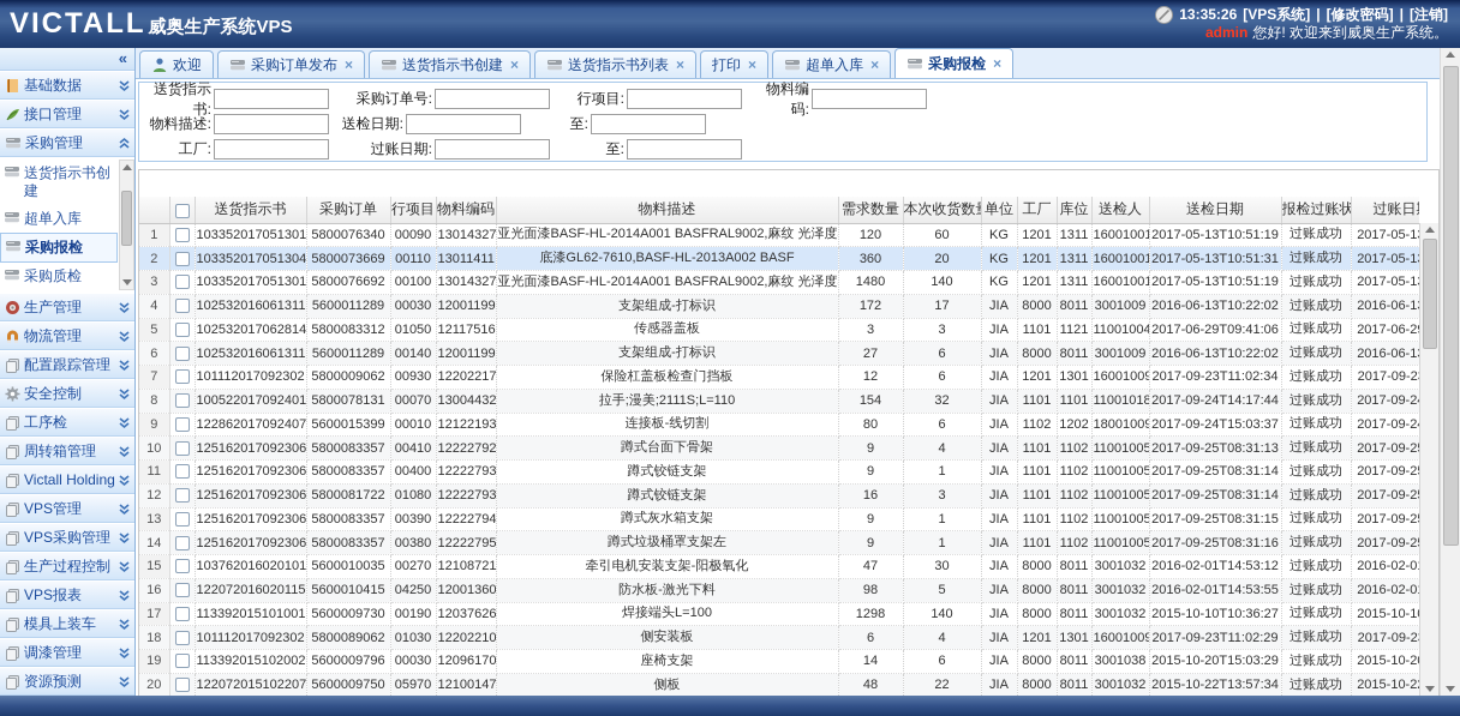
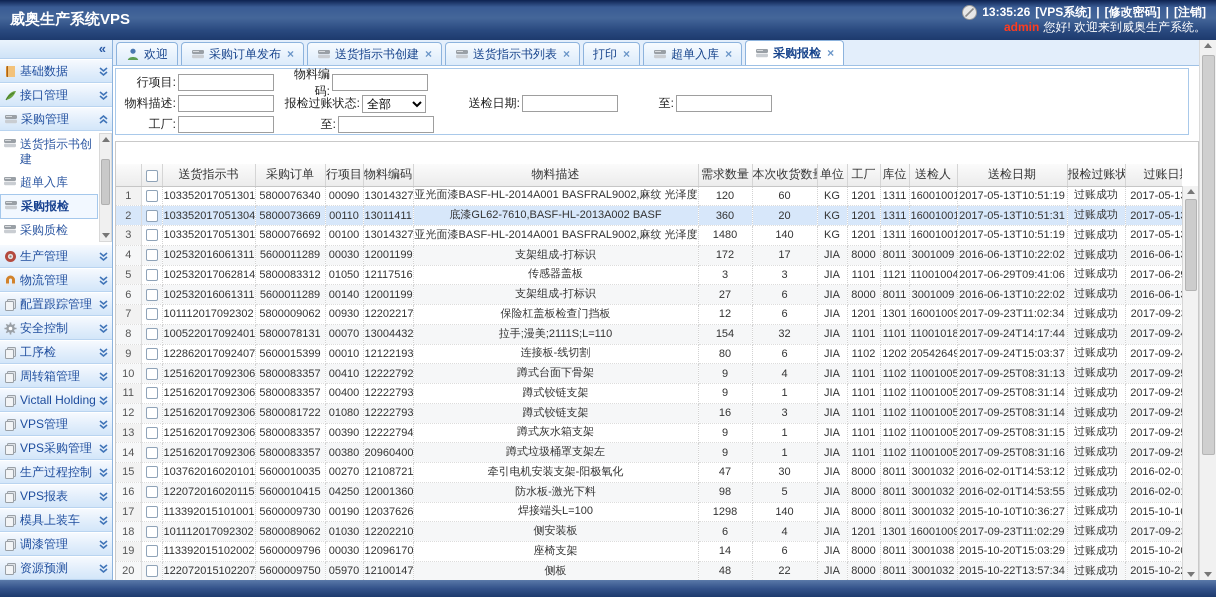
- VICTALL
  威奥生产系统VPS
  13:35:26
  [VPS系统]
  |
  [修改密码]
  |
  [注销]
  admin 您好! 欢迎来到威奥生产系统。
  «
  基础数据
  接口管理
  采购管理
  送货指示书创建
  超单入库
  采购报检
  采购质检
  生产管理
  物流管理
  配置跟踪管理
  安全控制
  工序检
  周转箱管理
  Victall Holding
  VPS管理
  VPS采购管理
  生产过程控制
  VPS报表
  模具上装车
  调漆管理
  资源预测
  欢迎
  采购订单发布
  ×
  送货指示书创建
  ×
  送货指示书列表
  ×
  打印
  ×
  超单入库
  ×
  采购报检
  ×
- 送货指示书:
- 采购订单号:
  行项目:
  物料编码:
  物料描述:
+ 报检过账状态:
+ 全部
  送检日期:
  至:
  工厂:
- 过账日期:
  至:
  		送货指示书	采购订单	行项目	物料编码	物料描述	需求数量	本次收货数	单位	工厂	库位	送检人	送检日期	报检过账状	过账日
  1		103352017051301	5800076340	00090	13014327	亚光面漆BASF-HL-2014A001 BASFRAL9002,麻纹 光泽度	120	60	KG	1201	1311	16001001	2017-05-13T10:51:19	过账成功	2017-05-1
  2		103352017051304	5800073669	00110	13011411	底漆GL62-7610,BASF-HL-2013A002 BASF	360	20	KG	1201	1311	16001001	2017-05-13T10:51:31	过账成功	2017-05-1
  3		103352017051301	5800076692	00100	13014327	亚光面漆BASF-HL-2014A001 BASFRAL9002,麻纹 光泽度	1480	140	KG	1201	1311	16001001	2017-05-13T10:51:19	过账成功	2017-05-1
  4		102532016061311	5600011289	00030	12001199	支架组成-打标识	172	17	JIA	8000	8011	3001009	2016-06-13T10:22:02	过账成功	2016-06-1
  5		102532017062814	5800083312	01050	12117516	传感器盖板	3	3	JIA	1101	1121	11001004	2017-06-29T09:41:06	过账成功	2017-06-2
  6		102532016061311	5600011289	00140	12001199	支架组成-打标识	27	6	JIA	8000	8011	3001009	2016-06-13T10:22:02	过账成功	2016-06-1
  7		101112017092302	5800009062	00930	12202217	保险杠盖板检查门挡板	12	6	JIA	1201	1301	16001009	2017-09-23T11:02:34	过账成功	2017-09-2
  8		100522017092401	5800078131	00070	13004432	拉手;漫美;2111S;L=110	154	32	JIA	1101	1101	11001018	2017-09-24T14:17:44	过账成功	2017-09-2
- 9		122862017092407	5600015399	00010	12122193	连接板-线切割	80	6	JIA	1102	1202	18001009	2017-09-24T15:03:37	过账成功	2017-09-2
+ 9		122862017092407	5600015399	00010	12122193	连接板-线切割	80	6	JIA	1102	1202	20542649	2017-09-24T15:03:37	过账成功	2017-09-2
  10		125162017092306	5800083357	00410	12222792	蹲式台面下骨架	9	4	JIA	1101	1102	11001005	2017-09-25T08:31:13	过账成功	2017-09-2
  11		125162017092306	5800083357	00400	12222793	蹲式铰链支架	9	1	JIA	1101	1102	11001005	2017-09-25T08:31:14	过账成功	2017-09-2
  12		125162017092306	5800081722	01080	12222793	蹲式铰链支架	16	3	JIA	1101	1102	11001005	2017-09-25T08:31:14	过账成功	2017-09-2
  13		125162017092306	5800083357	00390	12222794	蹲式灰水箱支架	9	1	JIA	1101	1102	11001005	2017-09-25T08:31:15	过账成功	2017-09-2
- 14		125162017092306	5800083357	00380	12222795	蹲式垃圾桶罩支架左	9	1	JIA	1101	1102	11001005	2017-09-25T08:31:16	过账成功	2017-09-2
+ 14		125162017092306	5800083357	00380	20960400	蹲式垃圾桶罩支架左	9	1	JIA	1101	1102	11001005	2017-09-25T08:31:16	过账成功	2017-09-2
  15		103762016020101	5600010035	00270	12108721	牵引电机安装支架-阳极氧化	47	30	JIA	8000	8011	3001032	2016-02-01T14:53:12	过账成功	2016-02-0
  16		122072016020115	5600010415	04250	12001360	防水板-激光下料	98	5	JIA	8000	8011	3001032	2016-02-01T14:53:55	过账成功	2016-02-0
  17		113392015101001	5600009730	00190	12037626	焊接端头L=100	1298	140	JIA	8000	8011	3001032	2015-10-10T10:36:27	过账成功	2015-10-1
  18		101112017092302	5800089062	01030	12202210	侧安装板	6	4	JIA	1201	1301	16001009	2017-09-23T11:02:29	过账成功	2017-09-2
  19		113392015102002	5600009796	00030	12096170	座椅支架	14	6	JIA	8000	8011	3001038	2015-10-20T15:03:29	过账成功	2015-10-2
  20		122072015102207	5600009750	05970	12100147	侧板	48	22	JIA	8000	8011	3001032	2015-10-22T13:57:34	过账成功	2015-10-2
